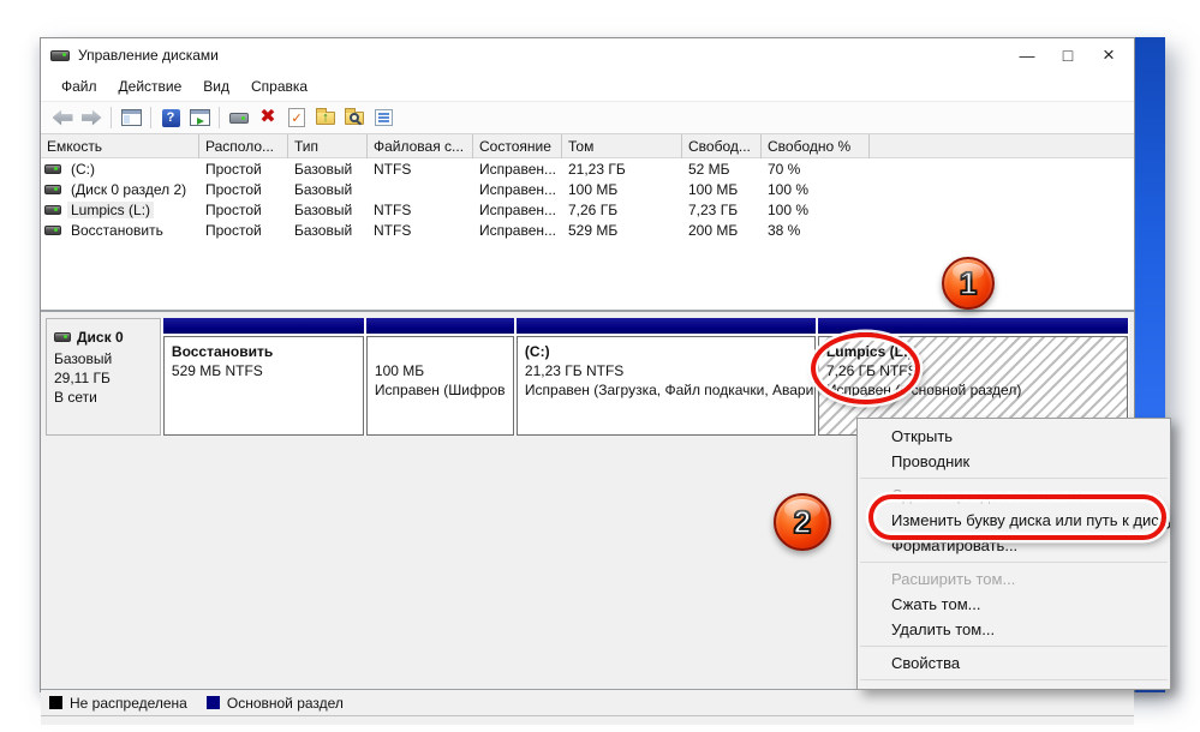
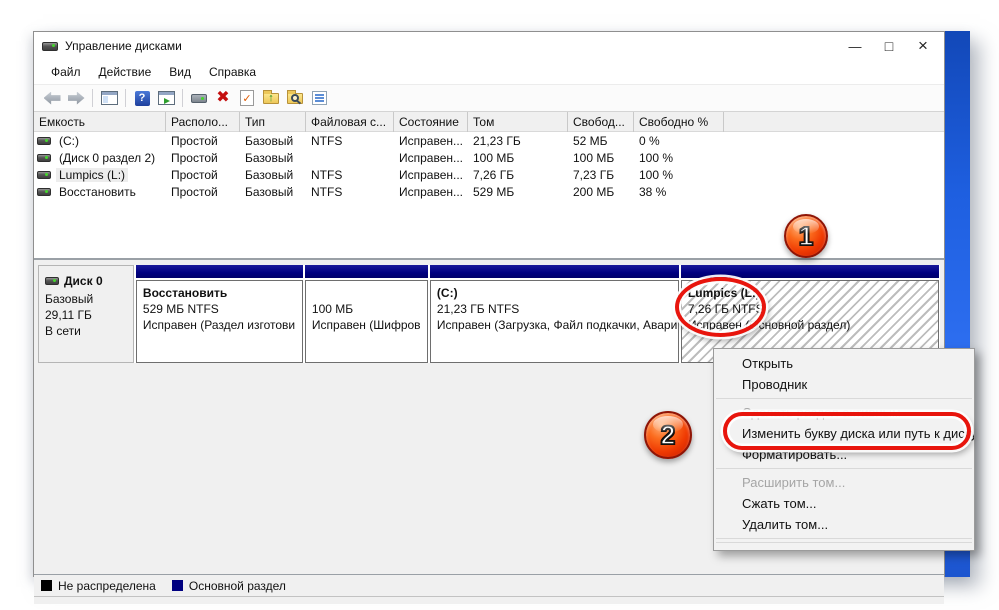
  Управление дисками
  —
  □
  ×
  Файл
  Действие
  Вид
  Справка
  ?
  ✖
  ✓
  ↑
  Емкость
  Располо...
  Тип
  Файловая с...
  Состояние
  Том
  Свобод...
  Свободно %
  (C:)
  Простой
  Базовый
  NTFS
  Исправен...
  21,23 ГБ
  52 МБ
- 70 %
+ 0 %
  (Диск 0 раздел 2)
  Простой
  Базовый
  Исправен...
  100 МБ
  100 МБ
  100 %
  Lumpics (L:)
  Простой
  Базовый
  NTFS
  Исправен...
  7,26 ГБ
  7,23 ГБ
  100 %
  Восстановить
  Простой
  Базовый
  NTFS
  Исправен...
  529 МБ
  200 МБ
  38 %
  Диск 0
  Базовый
  29,11 ГБ
  В сети
  Восстановить
  529 МБ NTFS
+ Исправен (Раздел изготови
  100 МБ
  Исправен (Шифров
  (C:)
  21,23 ГБ NTFS
  Исправен (Загрузка, Файл подкачки, Авари
  Lumpics (L:)
  7,26 ГБ NTFS
  Исправен (Основной раздел)
  Не распределена
  Основной раздел
  Открыть
  Проводник
  Сделать раздел активным
  Изменить букву диска или путь к диску
  Форматировать...
  Расширить том...
  Сжать том...
  Удалить том...
- Свойства
  1
  2
